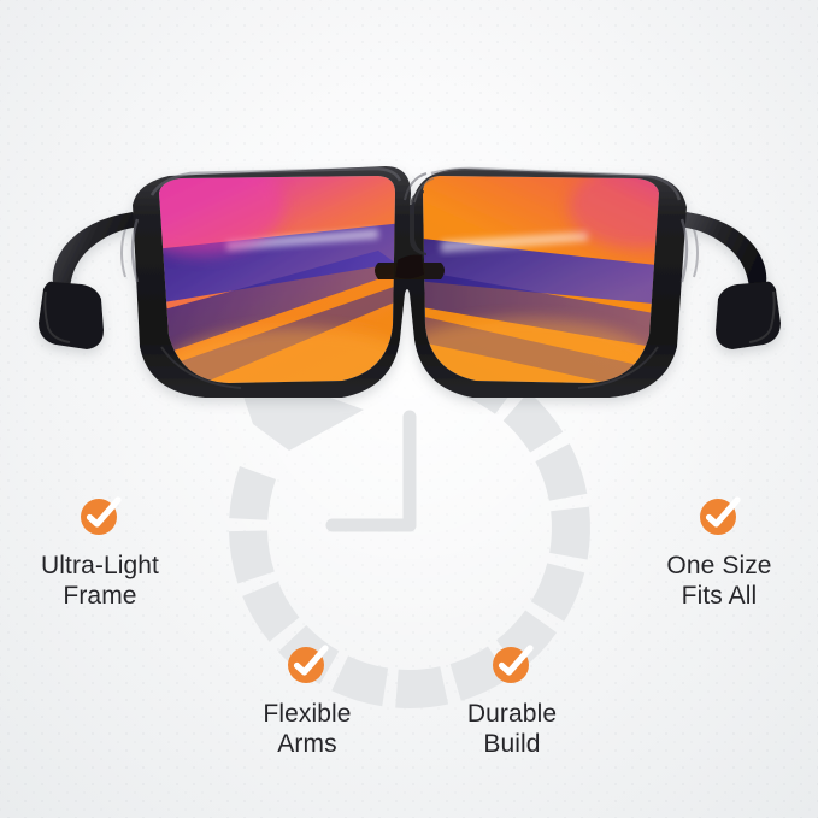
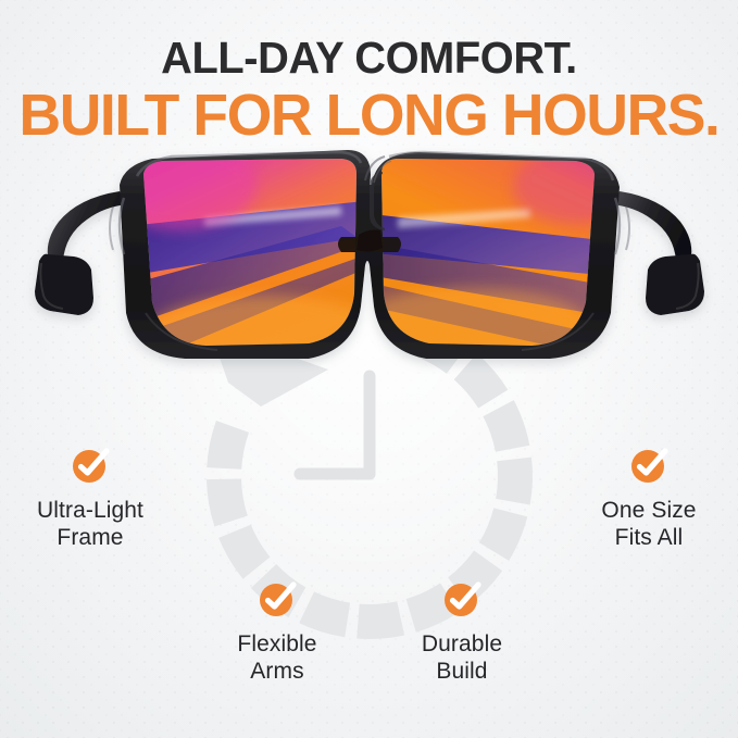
  Ultra-Light
  Frame
  One Size
  Fits All
  Flexible
  Arms
  Durable
  Build
+ ALL-DAY COMFORT.
+ BUILT FOR LONG HOURS.
